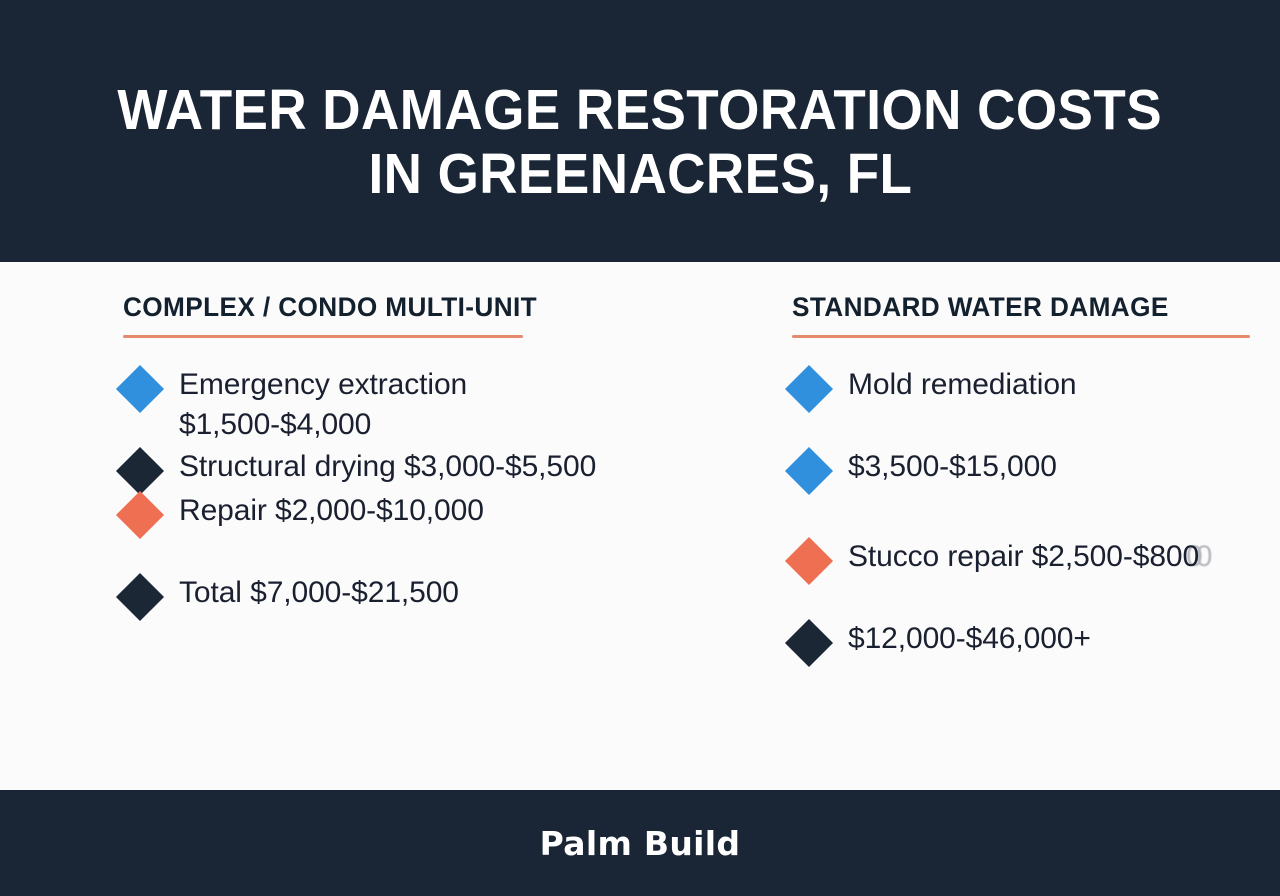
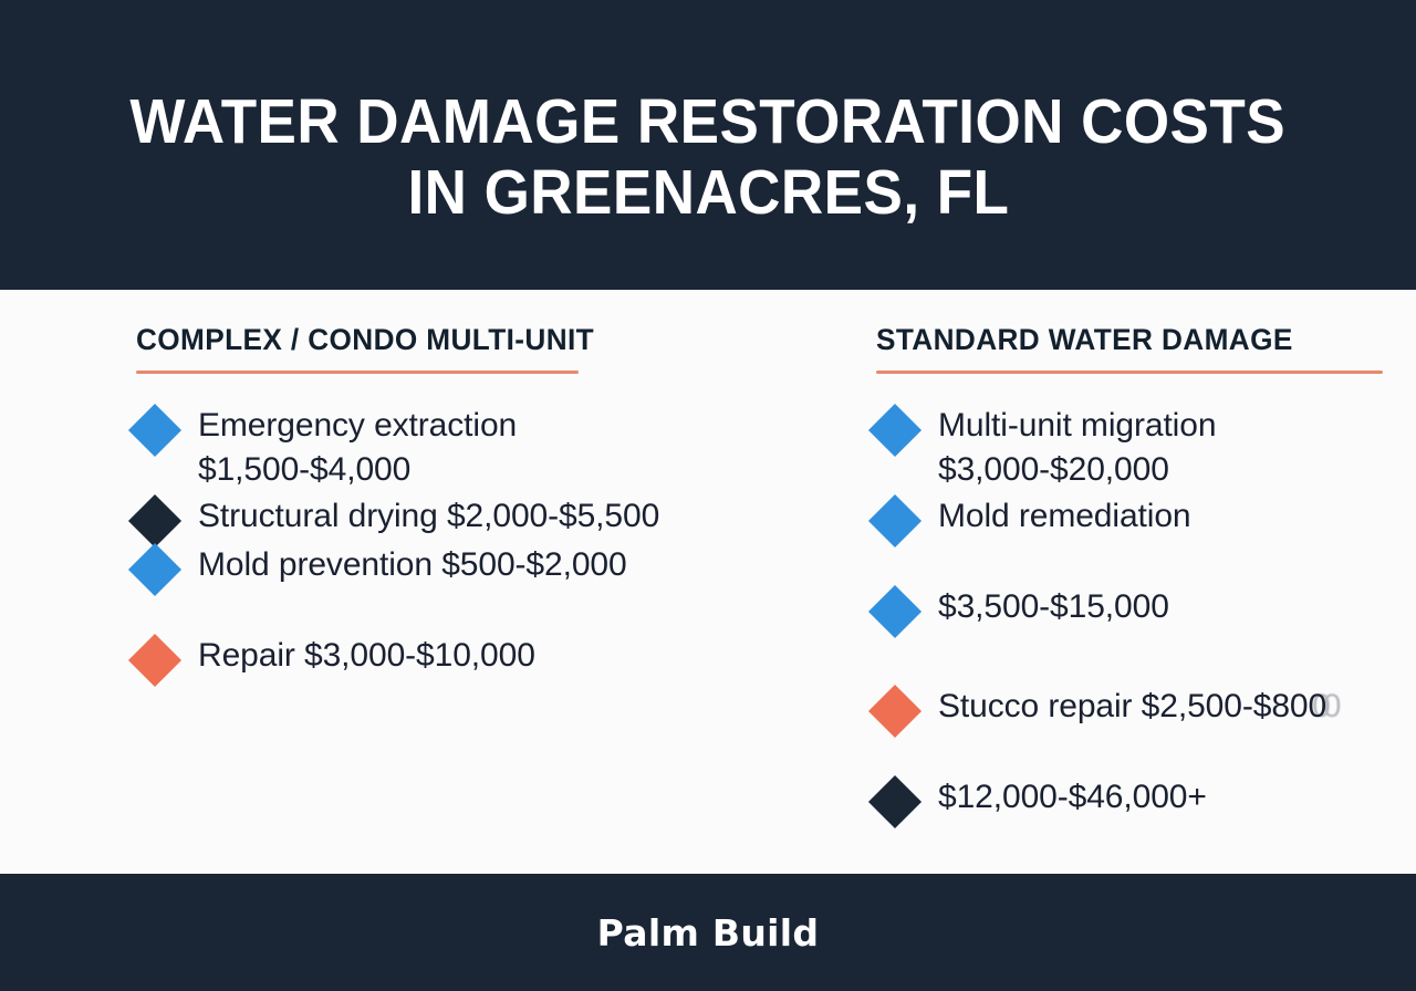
  WATER DAMAGE RESTORATION COSTS
  IN GREENACRES, FL
  COMPLEX / CONDO MULTI-UNIT
  Emergency extraction $1,500-$4,000
- Structural drying $3,000-$5,500
+ Structural drying $2,000-$5,500
+ Mold prevention $500-$2,000
- Repair $2,000-$10,000
+ Repair $3,000-$10,000
- Total $7,000-$21,500
  STANDARD WATER DAMAGE
+ Multi-unit migration $3,000-$20,000
  Mold remediation
  $3,500-$15,000
  Stucco repair $2,500-$80000
  $12,000-$46,000+
  Palm Build
